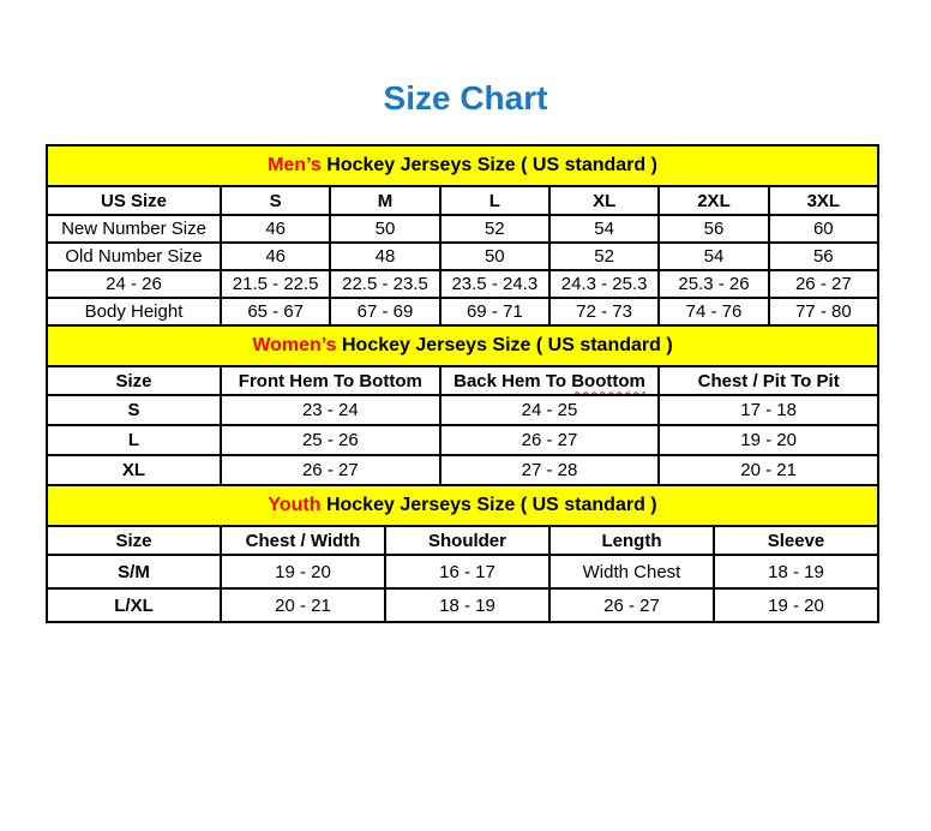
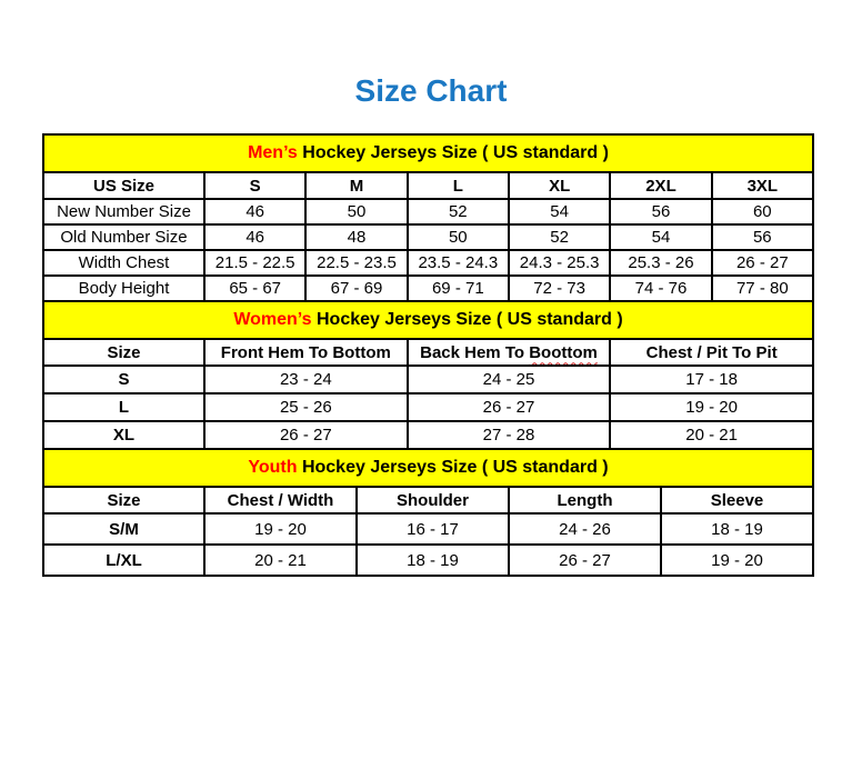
  Size Chart
  Men’s Hockey Jerseys Size ( US standard )
  US Size	S	M	L	XL	2XL	3XL
  New Number Size	46	50	52	54	56	60
  Old Number Size	46	48	50	52	54	56
- 24 - 26	21.5 - 22.5	22.5 - 23.5	23.5 - 24.3	24.3 - 25.3	25.3 - 26	26 - 27
+ Width Chest	21.5 - 22.5	22.5 - 23.5	23.5 - 24.3	24.3 - 25.3	25.3 - 26	26 - 27
  Body Height	65 - 67	67 - 69	69 - 71	72 - 73	74 - 76	77 - 80
  Women’s Hockey Jerseys Size ( US standard )
  Size	Front Hem To Bottom	Back Hem To Boottom	Chest / Pit To Pit
  S	23 - 24	24 - 25	17 - 18
  L	25 - 26	26 - 27	19 - 20
  XL	26 - 27	27 - 28	20 - 21
  Youth Hockey Jerseys Size ( US standard )
  Size	Chest / Width	Shoulder	Length	Sleeve
- S/M	19 - 20	16 - 17	Width Chest	18 - 19
+ S/M	19 - 20	16 - 17	24 - 26	18 - 19
  L/XL	20 - 21	18 - 19	26 - 27	19 - 20
